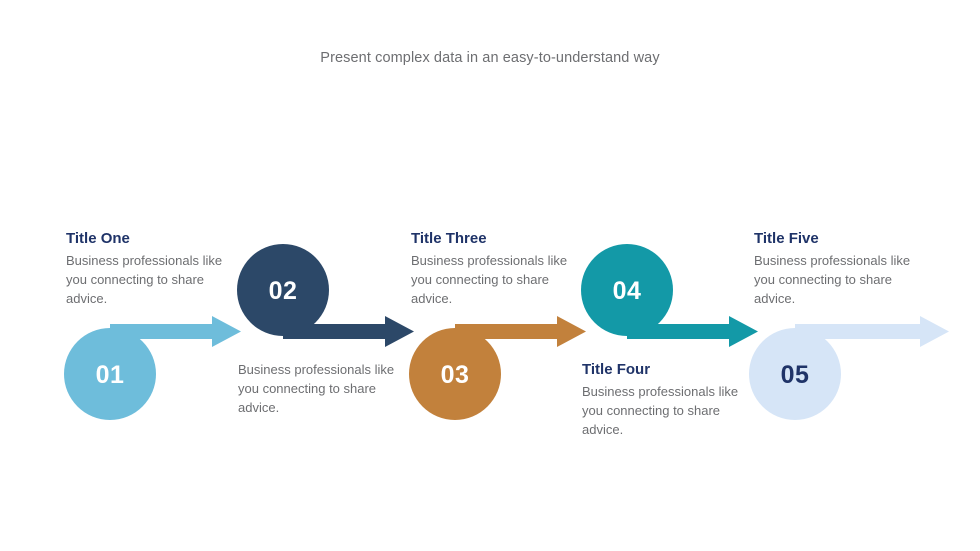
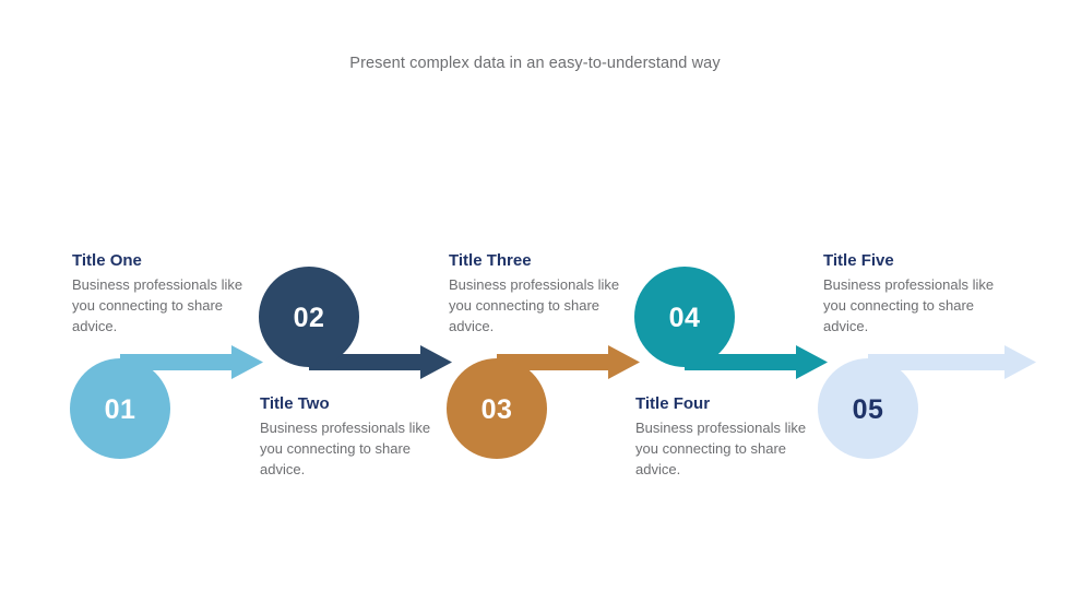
  Present complex data in an easy-to-understand way
  01
  02
  03
  04
  05
  Title One
  Business professionals like you connecting to share advice.
+ Title Two
  Business professionals like you connecting to share advice.
  Title Three
  Business professionals like you connecting to share advice.
  Title Four
  Business professionals like you connecting to share advice.
  Title Five
  Business professionals like you connecting to share advice.
